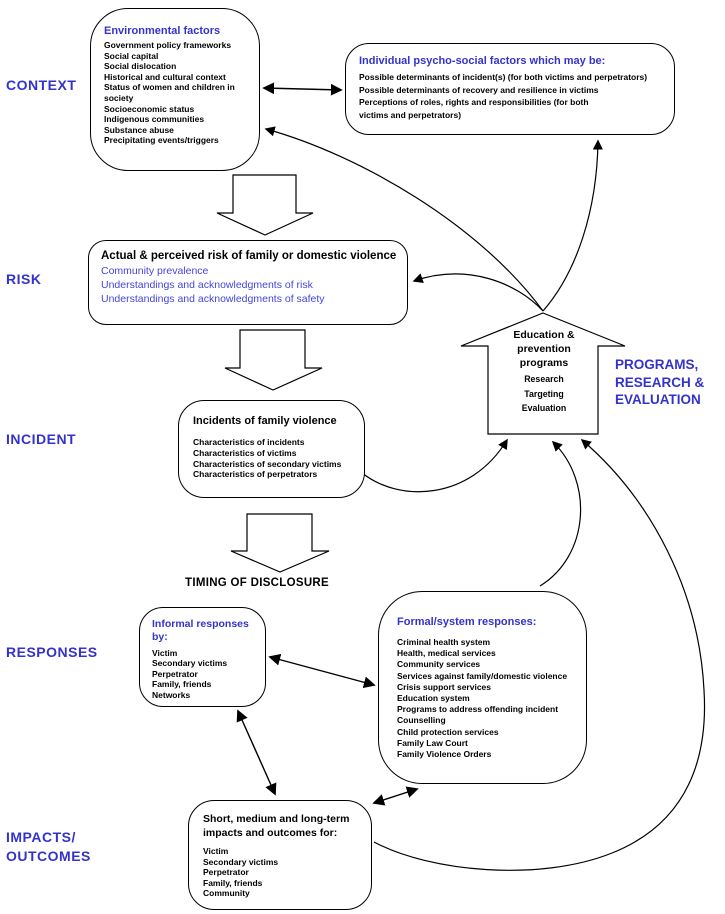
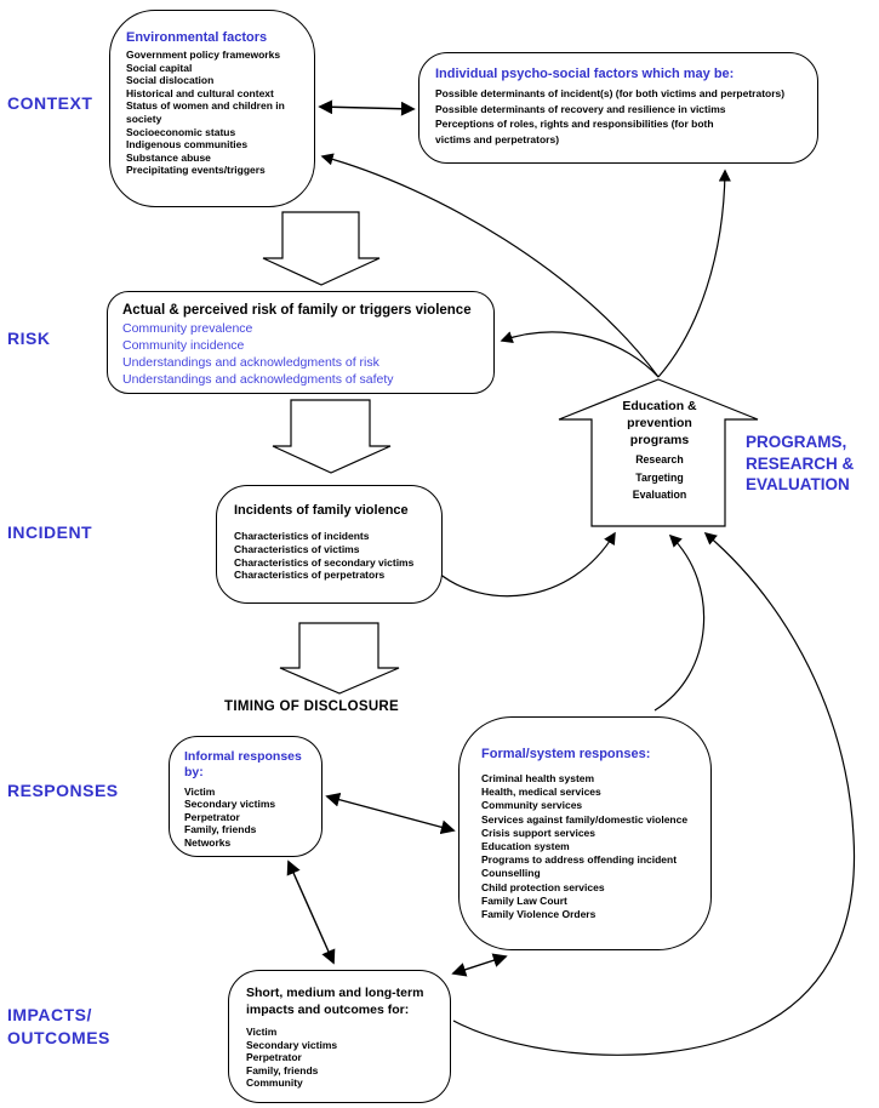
  CONTEXT
  RISK
  INCIDENT
  RESPONSES
  IMPACTS/
  OUTCOMES
  Environmental factors
  Government policy frameworks
  Social capital
  Social dislocation
  Historical and cultural context
  Status of women and children in society
  Socioeconomic status
  Indigenous communities
  Substance abuse
  Precipitating events/triggers
  Individual psycho-social factors which may be:
  Possible determinants of incident(s) (for both victims and perpetrators)
  Possible determinants of recovery and resilience in victims
  Perceptions of roles, rights and responsibilities (for both
  victims and perpetrators)
- Actual & perceived risk of family or domestic violence
+ Actual & perceived risk of family or triggers violence
  Community prevalence
+ Community incidence
  Understandings and acknowledgments of risk
  Understandings and acknowledgments of safety
  Incidents of family violence
  Characteristics of incidents
  Characteristics of victims
  Characteristics of secondary victims
  Characteristics of perpetrators
  Informal responses by:
  Victim
  Secondary victims
  Perpetrator
  Family, friends
  Networks
  Formal/system responses:
  Criminal health system
  Health, medical services
  Community services
  Services against family/domestic violence
  Crisis support services
  Education system
  Programs to address offending incident
  Counselling
  Child protection services
  Family Law Court
  Family Violence Orders
  Short, medium and long-term impacts and outcomes for:
  Victim
  Secondary victims
  Perpetrator
  Family, friends
  Community
  Education & prevention programs
  Research
  Targeting
  Evaluation
  PROGRAMS,
  RESEARCH &
  EVALUATION
  TIMING OF DISCLOSURE
